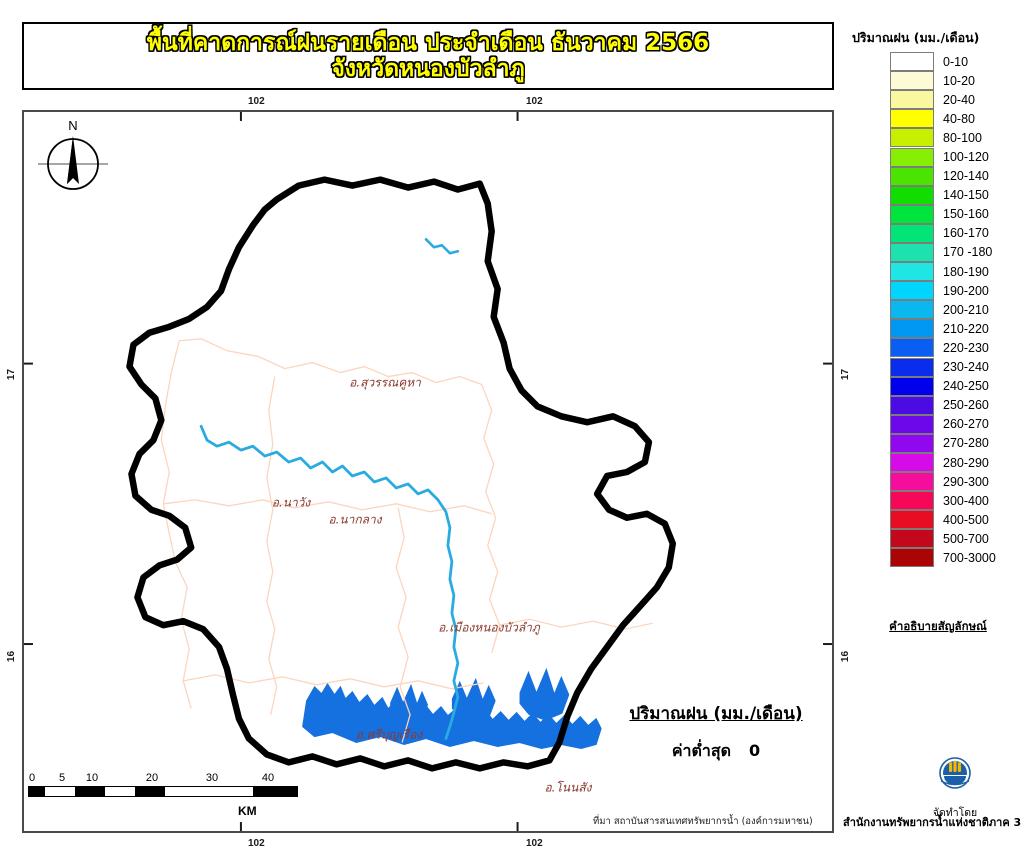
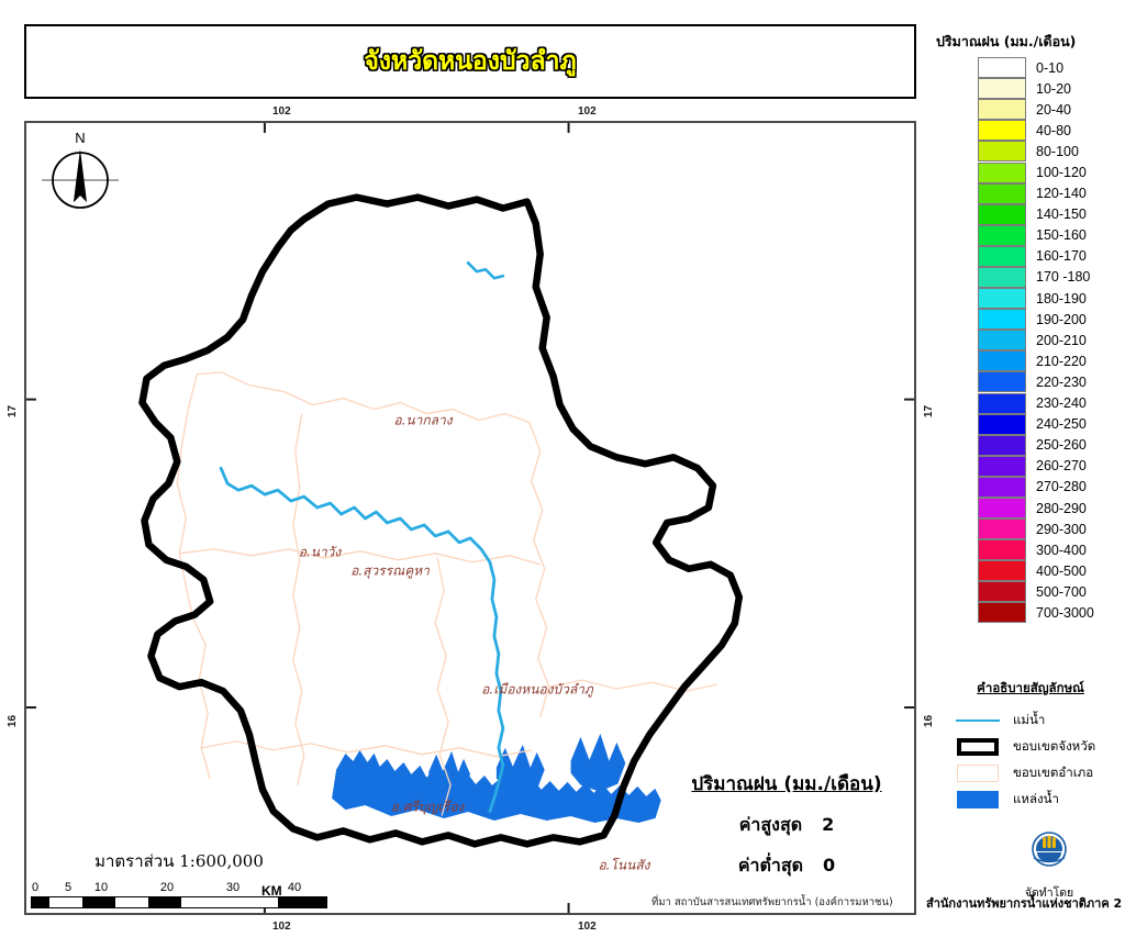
- พื้นที่คาดการณ์ฝนรายเดือน ประจำเดือน ธันวาคม 2566
  จังหวัดหนองบัวลำภู
- อ.สุวรรณคูหา
+ อ.นากลาง
  อ.นาวัง
- อ.นากลาง
+ อ.สุวรรณคูหา
  อ.เมืองหนองบัวลำภู
  อ.ศรีบุญเรือง
  อ.โนนสัง
  102
  102
  102
  102
  N
+ มาตราส่วน 1:600,000
  0
  5
  10
  20
  30
  40
  KM
  ปริมาณฝน (มม./เดือน)
+ ค่าสูงสุด
+ 2
  ค่าต่ำสุด
  0
  ที่มา สถาบันสารสนเทศทรัพยากรน้ำ (องค์การมหาชน)
- สำนักงานทรัพยากรน้ำแห่งชาติภาค 3
+ สำนักงานทรัพยากรน้ำแห่งชาติภาค 2
  ปริมาณฝน (มม./เดือน)
  0-10
  10-20
  20-40
  40-80
  80-100
  100-120
  120-140
  140-150
  150-160
  160-170
  170 -180
  180-190
  190-200
  200-210
  210-220
  220-230
  230-240
  240-250
  250-260
  260-270
  270-280
  280-290
  290-300
  300-400
  400-500
  500-700
  700-3000
  คำอธิบายสัญลักษณ์
+ แม่น้ำ
+ ขอบเขตจังหวัด
+ ขอบเขตอำเภอ
+ แหล่งน้ำ
  จัดทำโดย
